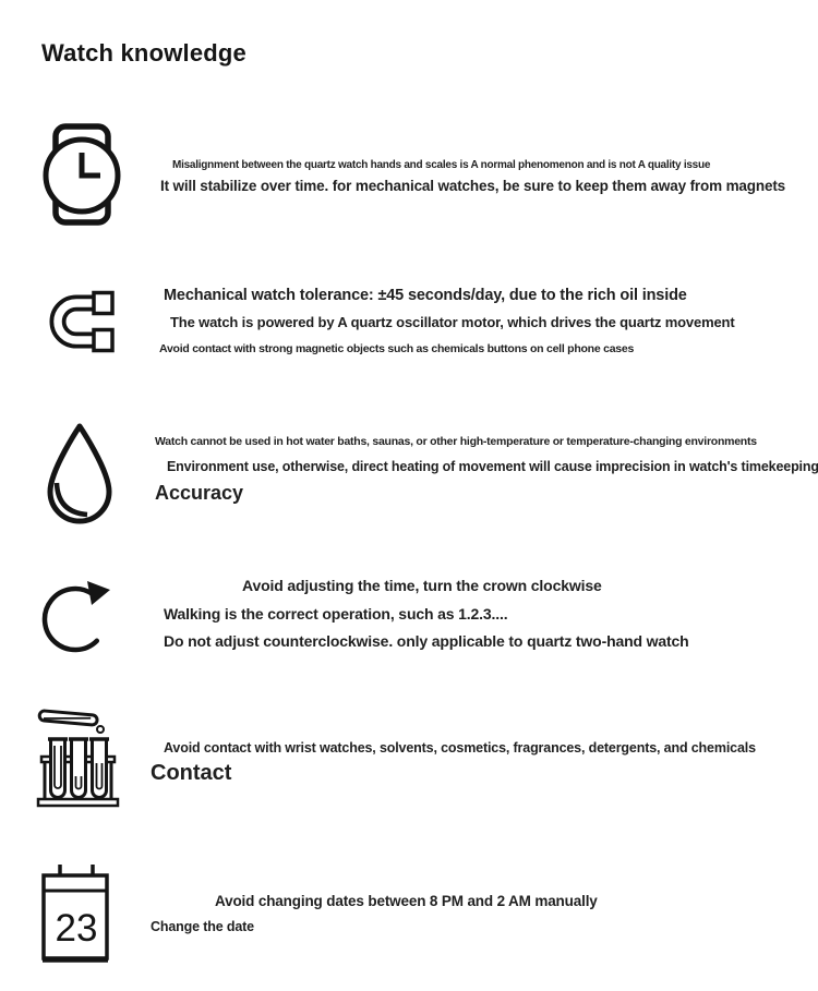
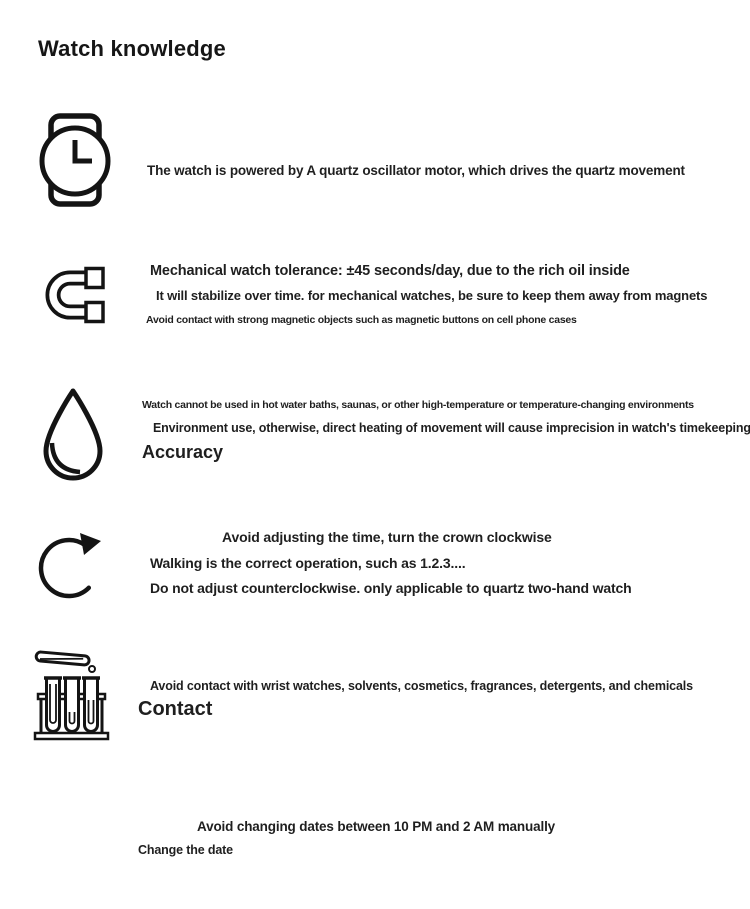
  Watch knowledge
- Misalignment between the quartz watch hands and scales is A normal phenomenon and is not A quality issue
- It will stabilize over time. for mechanical watches, be sure to keep them away from magnets
+ The watch is powered by A quartz oscillator motor, which drives the quartz movement
  Mechanical watch tolerance: ±45 seconds/day, due to the rich oil inside
- The watch is powered by A quartz oscillator motor, which drives the quartz movement
+ It will stabilize over time. for mechanical watches, be sure to keep them away from magnets
- Avoid contact with strong magnetic objects such as chemicals buttons on cell phone cases
+ Avoid contact with strong magnetic objects such as magnetic buttons on cell phone cases
  Watch cannot be used in hot water baths, saunas, or other high-temperature or temperature-changing environments
  Environment use, otherwise, direct heating of movement will cause imprecision in watch's timekeeping
  Accuracy
  Avoid adjusting the time, turn the crown clockwise
  Walking is the correct operation, such as 1.2.3....
  Do not adjust counterclockwise. only applicable to quartz two-hand watch
  Avoid contact with wrist watches, solvents, cosmetics, fragrances, detergents, and chemicals
  Contact
- 23
- Avoid changing dates between 8 PM and 2 AM manually
+ Avoid changing dates between 10 PM and 2 AM manually
  Change the date
